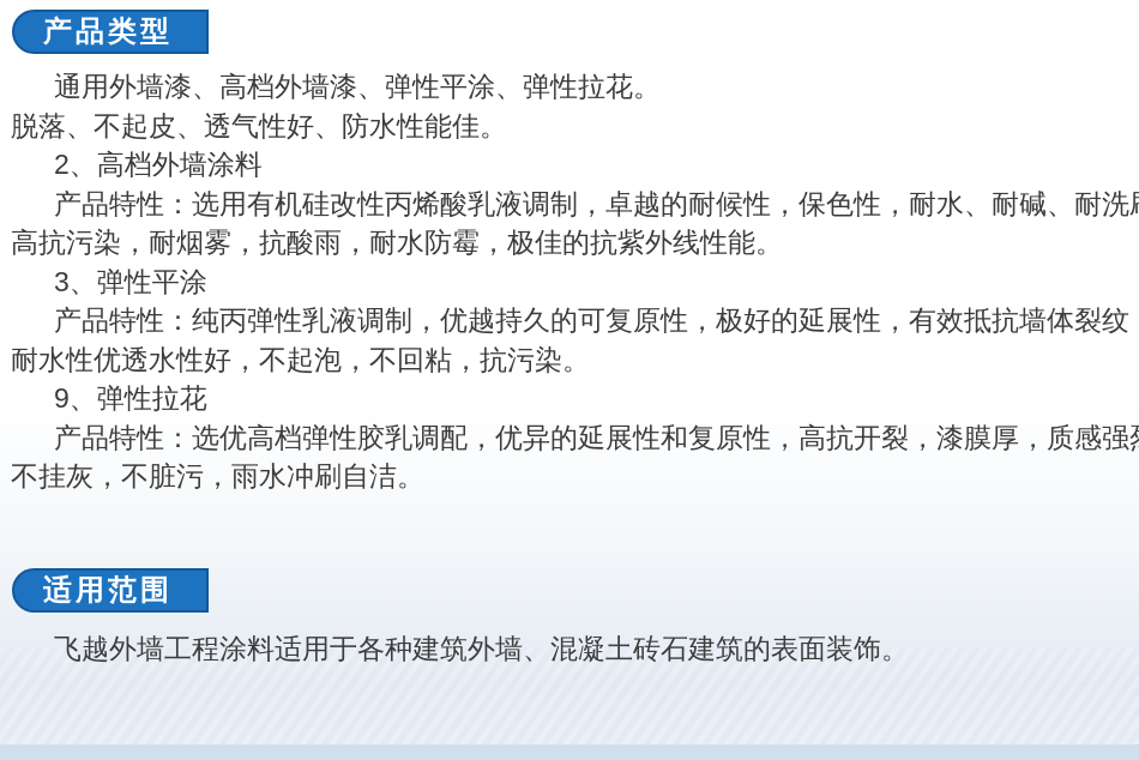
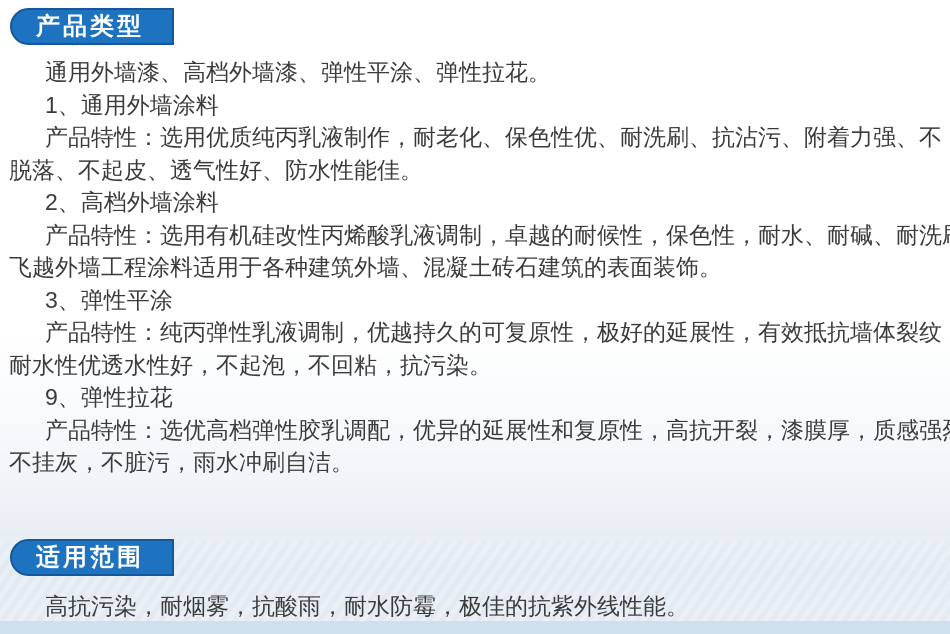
  产品类型
  通用外墙漆、高档外墙漆、弹性平涂、弹性拉花。
+ 1、通用外墙涂料
+ 产品特性：选用优质纯丙乳液制作，耐老化、保色性优、耐洗刷、抗沾污、附着力强、不
  脱落、不起皮、透气性好、防水性能佳。
  2、高档外墙涂料
  产品特性：选用有机硅改性丙烯酸乳液调制，卓越的耐候性，保色性，耐水、耐碱、耐洗
- 高抗污染，耐烟雾，抗酸雨，耐水防霉，极佳的抗紫外线性能。
+ 飞越外墙工程涂料适用于各种建筑外墙、混凝土砖石建筑的表面装饰。
  3、弹性平涂
  产品特性：纯丙弹性乳液调制，优越持久的可复原性，极好的延展性，有效抵抗墙体裂纹
  耐水性优透水性好，不起泡，不回粘，抗污染。
  9、弹性拉花
  产品特性：选优高档弹性胶乳调配，优异的延展性和复原性，高抗开裂，漆膜厚，质感强
  不挂灰，不脏污，雨水冲刷自洁。
  适用范围
- 飞越外墙工程涂料适用于各种建筑外墙、混凝土砖石建筑的表面装饰。
+ 高抗污染，耐烟雾，抗酸雨，耐水防霉，极佳的抗紫外线性能。
